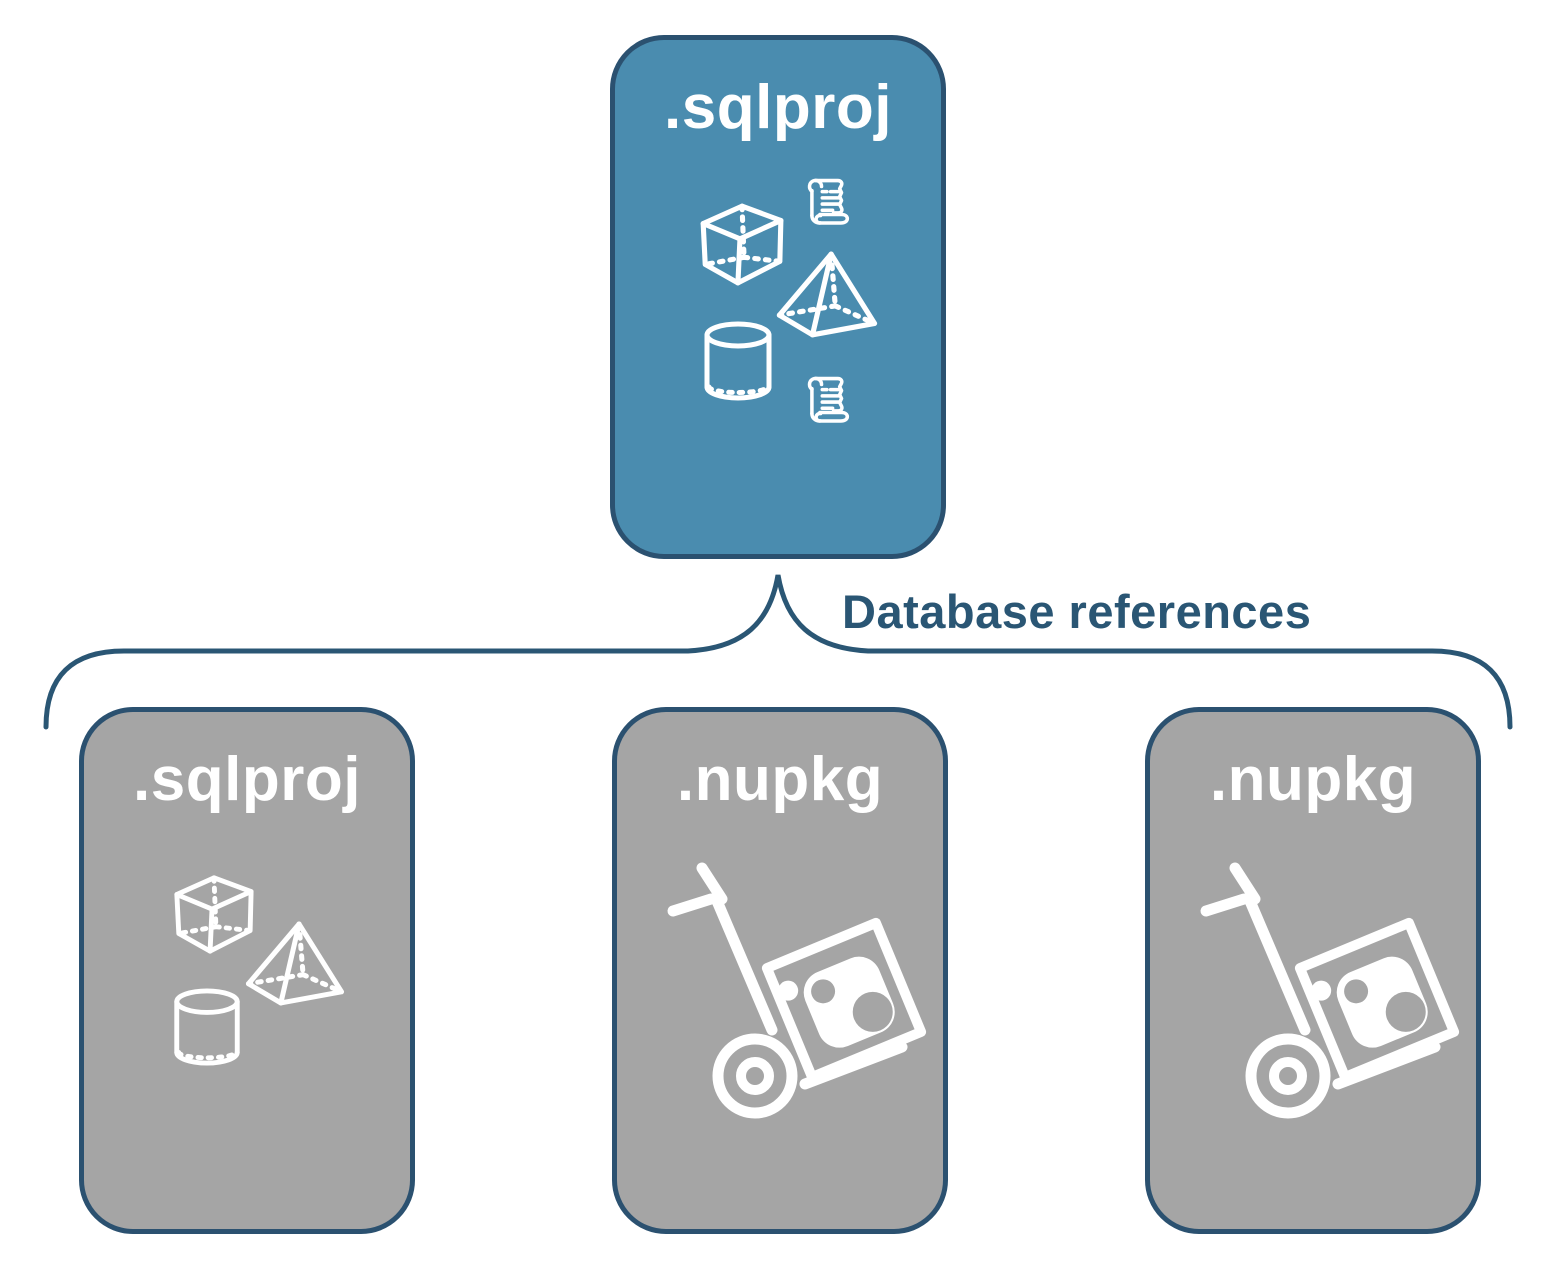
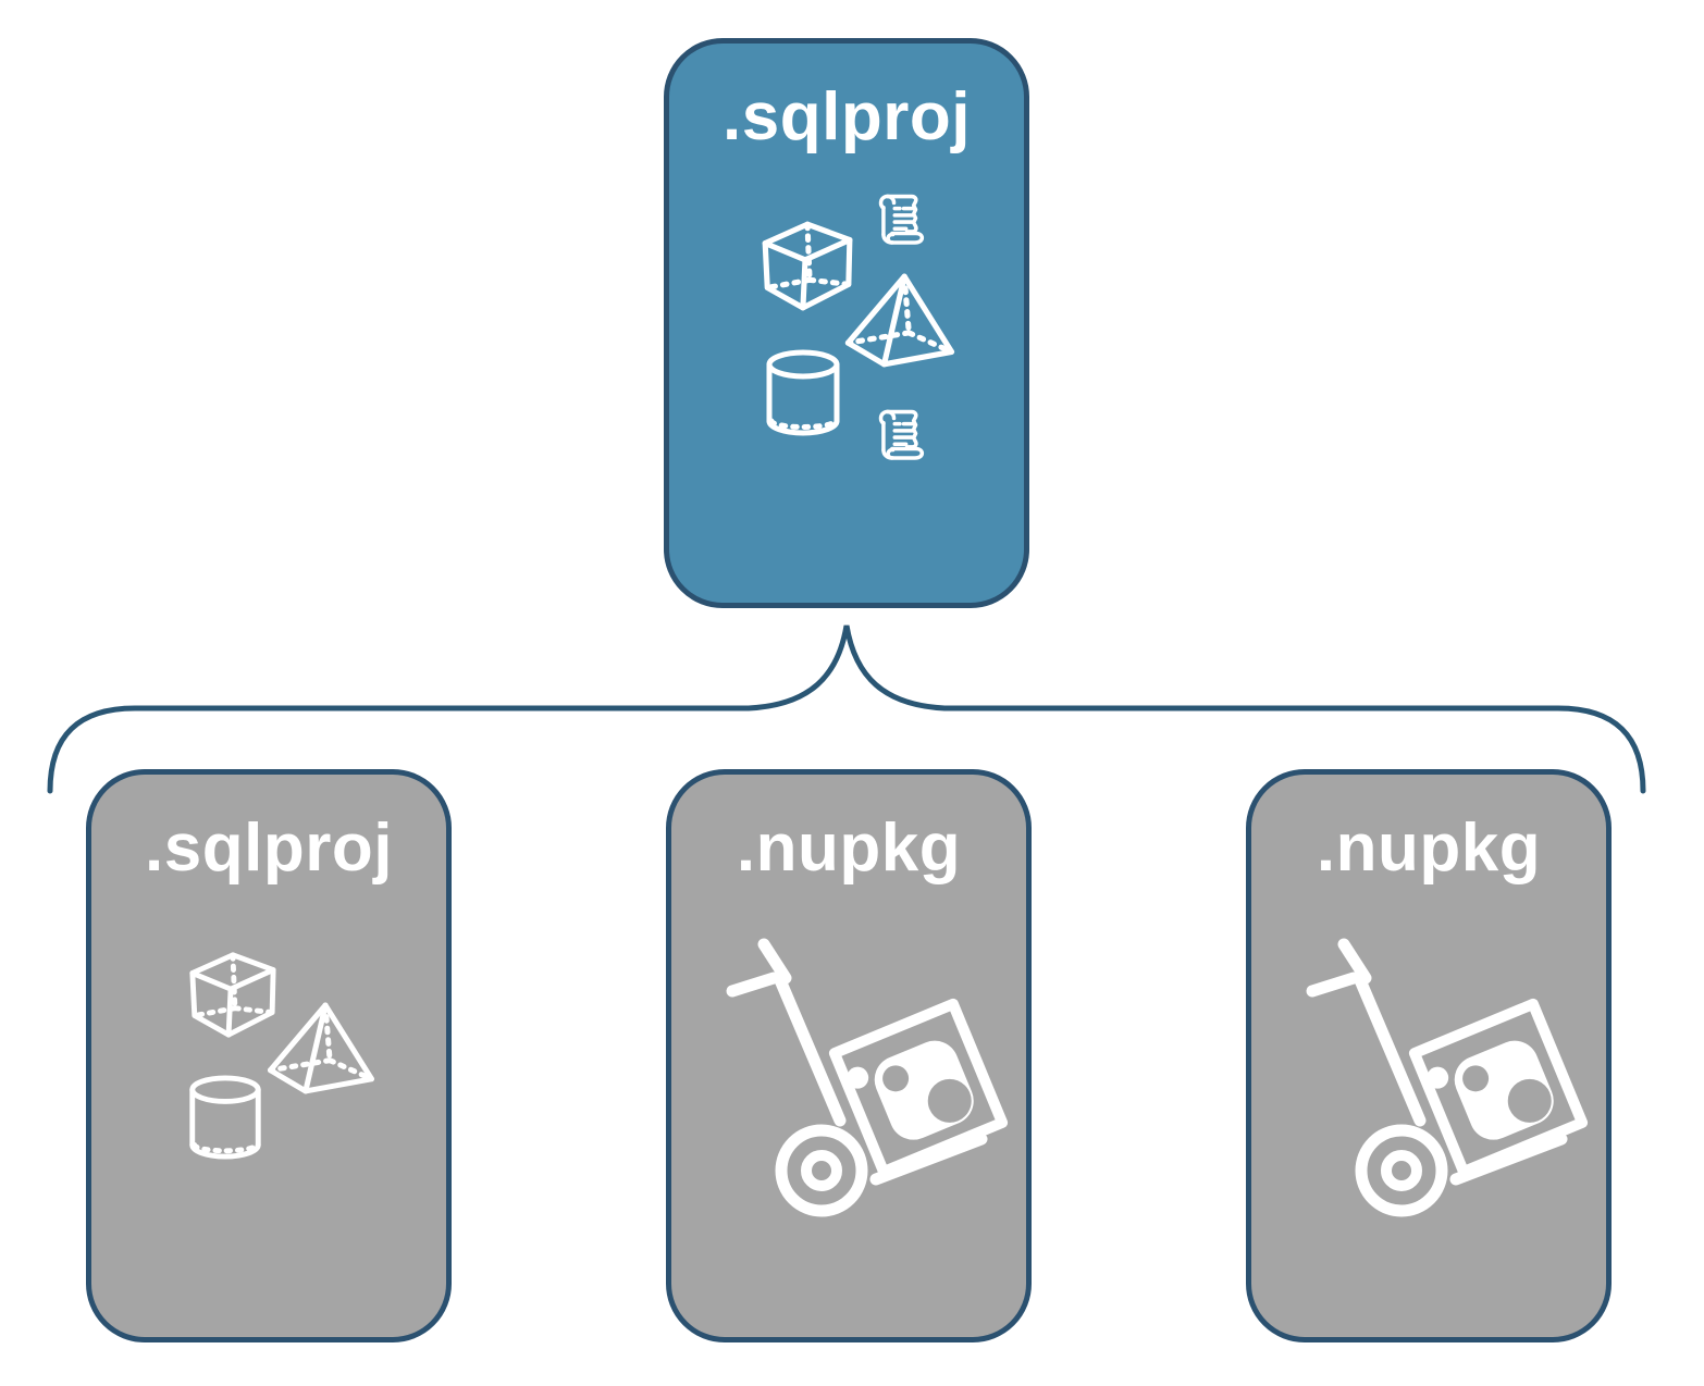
  .sqlproj
- Database references
  .sqlproj
  .nupkg
  .nupkg
